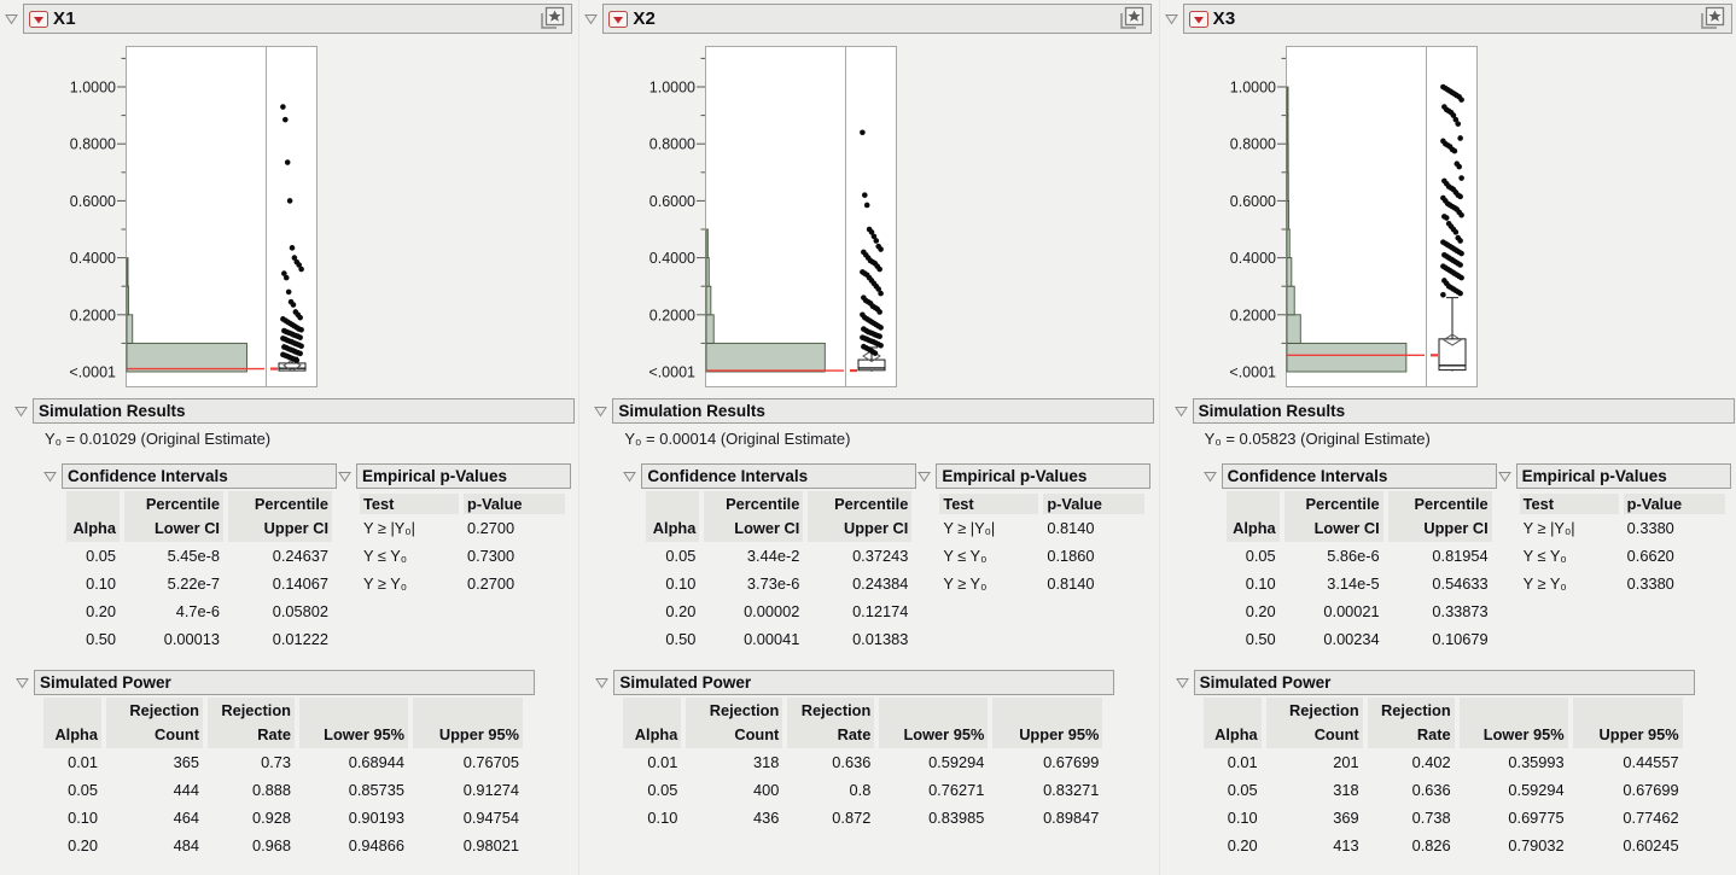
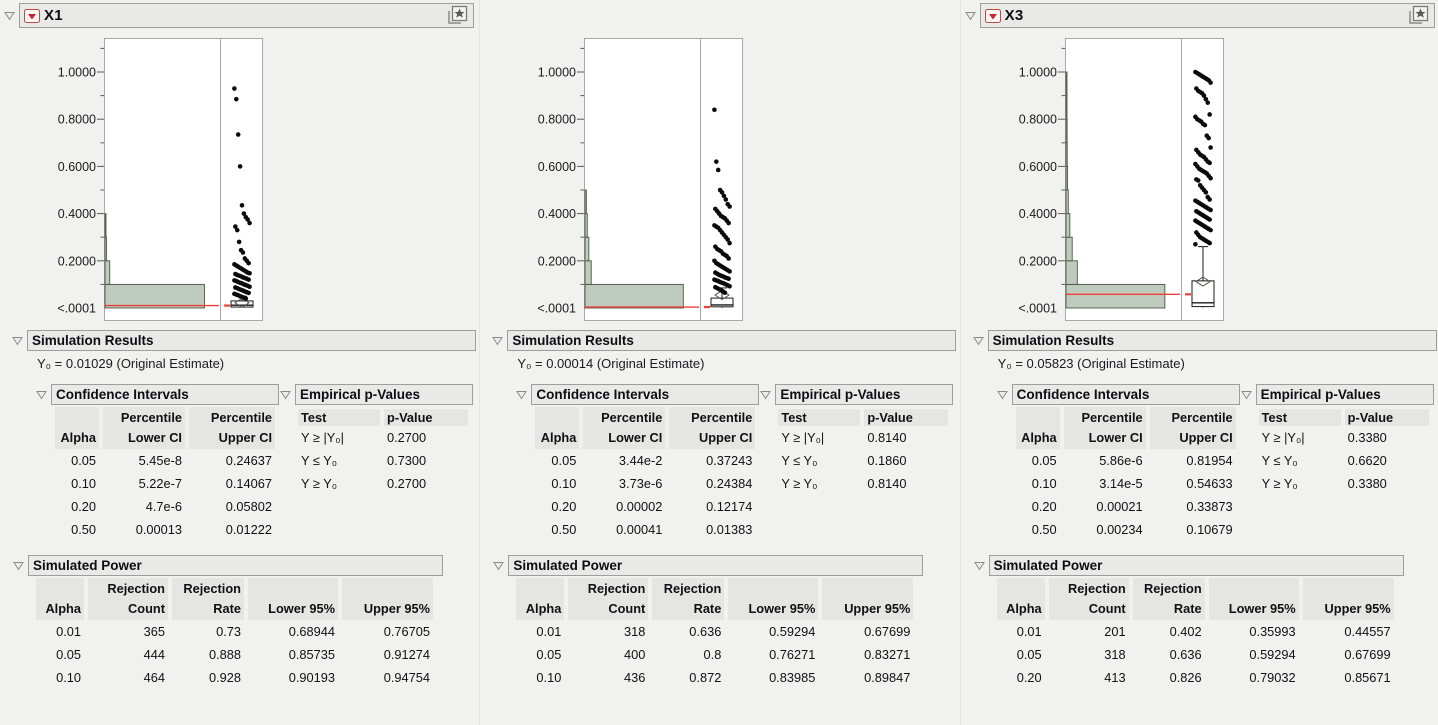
  X1
  1.0000
  0.8000
  0.6000
  0.4000
  0.2000
  <.0001
  Simulation Results
  Y₀ = 0.01029 (Original Estimate)
  Confidence Intervals
  Alpha	PercentileLower CI	PercentileUpper CI
  0.05	5.45e-8	0.24637
  0.10	5.22e-7	0.14067
  0.20	4.7e-6	0.05802
  0.50	0.00013	0.01222
  Empirical p-Values
  Test	p-Value
  Y ≥ |Y₀|	0.2700
  Y ≤ Y₀	0.7300
  Y ≥ Y₀	0.2700
  Simulated Power
  Alpha	RejectionCount	RejectionRate	Lower 95%	Upper 95%
  0.01	365	0.73	0.68944	0.76705
  0.05	444	0.888	0.85735	0.91274
  0.10	464	0.928	0.90193	0.94754
- 0.20	484	0.968	0.94866	0.98021
- X2
  1.0000
  0.8000
  0.6000
  0.4000
  0.2000
  <.0001
  Simulation Results
  Y₀ = 0.00014 (Original Estimate)
  Confidence Intervals
  Alpha	PercentileLower CI	PercentileUpper CI
  0.05	3.44e-2	0.37243
  0.10	3.73e-6	0.24384
  0.20	0.00002	0.12174
  0.50	0.00041	0.01383
  Empirical p-Values
  Test	p-Value
  Y ≥ |Y₀|	0.8140
  Y ≤ Y₀	0.1860
  Y ≥ Y₀	0.8140
  Simulated Power
  Alpha	RejectionCount	RejectionRate	Lower 95%	Upper 95%
  0.01	318	0.636	0.59294	0.67699
  0.05	400	0.8	0.76271	0.83271
  0.10	436	0.872	0.83985	0.89847
  X3
  1.0000
  0.8000
  0.6000
  0.4000
  0.2000
  <.0001
  Simulation Results
  Y₀ = 0.05823 (Original Estimate)
  Confidence Intervals
  Alpha	PercentileLower CI	PercentileUpper CI
  0.05	5.86e-6	0.81954
  0.10	3.14e-5	0.54633
  0.20	0.00021	0.33873
  0.50	0.00234	0.10679
  Empirical p-Values
  Test	p-Value
  Y ≥ |Y₀|	0.3380
  Y ≤ Y₀	0.6620
  Y ≥ Y₀	0.3380
  Simulated Power
  Alpha	RejectionCount	RejectionRate	Lower 95%	Upper 95%
  0.01	201	0.402	0.35993	0.44557
  0.05	318	0.636	0.59294	0.67699
- 0.10	369	0.738	0.69775	0.77462
- 0.20	413	0.826	0.79032	0.60245
+ 0.20	413	0.826	0.79032	0.85671
